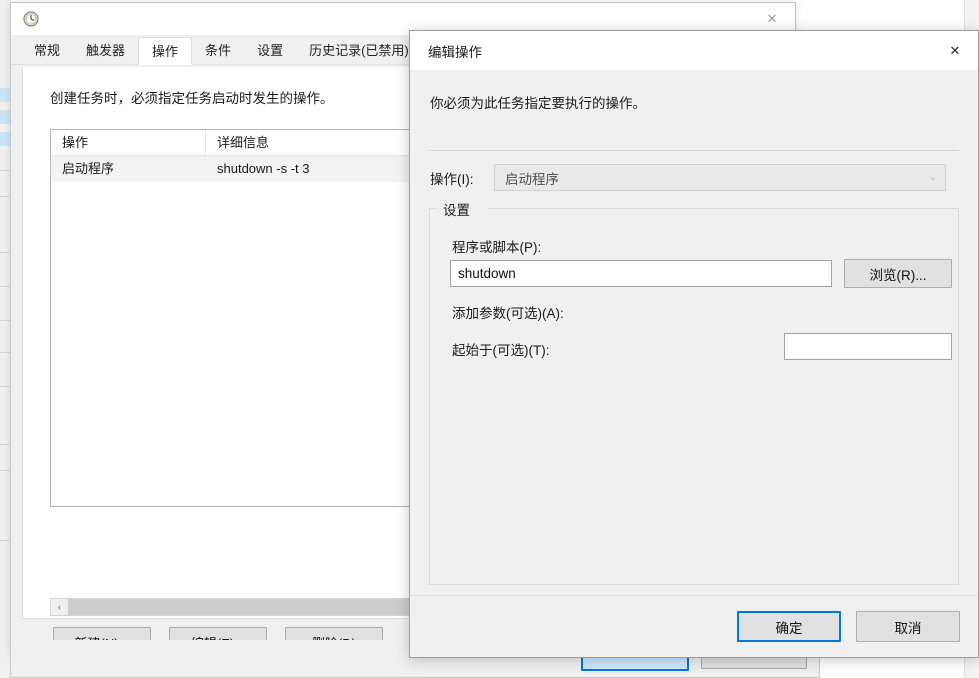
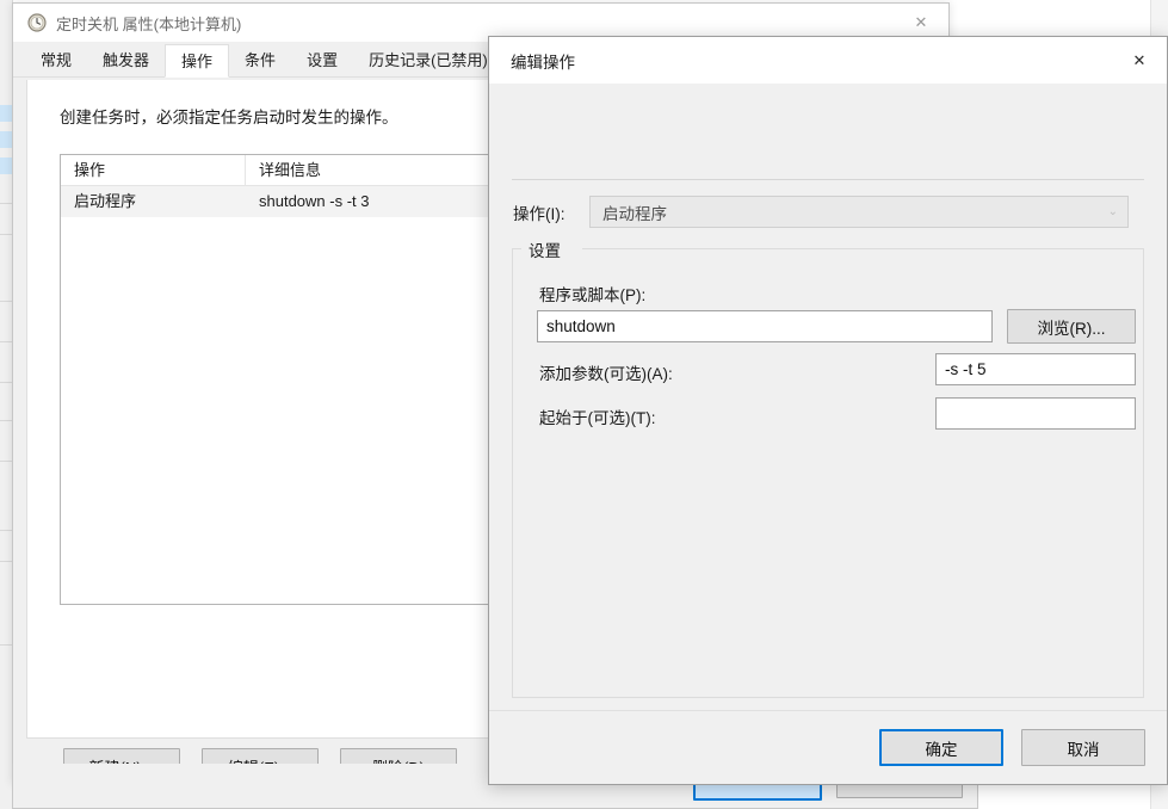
+ 定时关机 属性(本地计算机)
  ✕
  常规
  触发器
  操作
  条件
  设置
  历史记录(已禁用)
  创建任务时，必须指定任务启动时发生的操作。
  操作
  详细信息
  启动程序
  shutdown -s -t 3
- ‹
  编辑操作
  ✕
- 你必须为此任务指定要执行的操作。
  操作(I):
  启动程序
  ⌄
  设置
  程序或脚本(P):
  shutdown
  浏览(R)...
  添加参数(可选)(A):
+ -s -t 5
  起始于(可选)(T):
  确定
  取消
